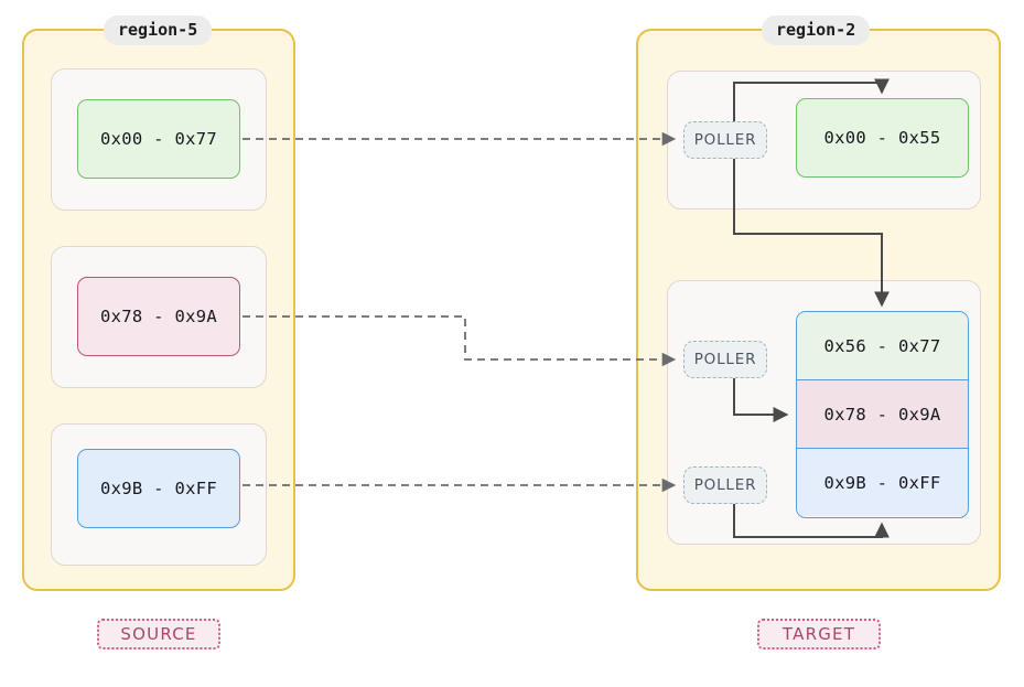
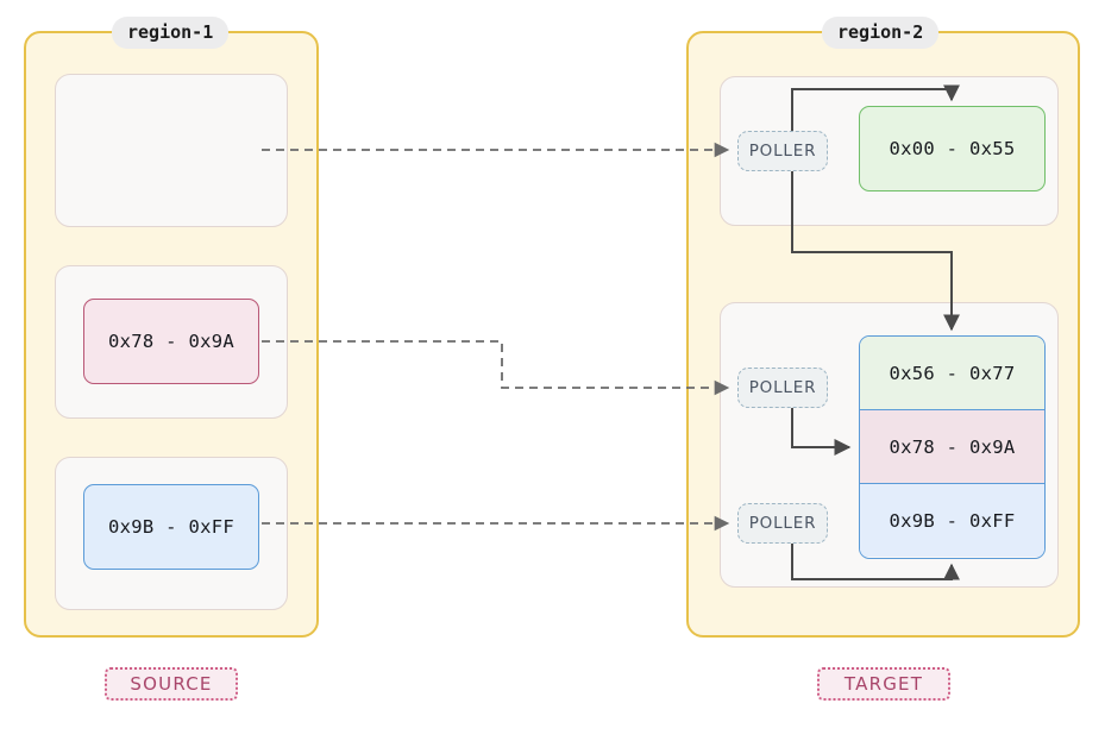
- region-5
+ region-1
- 0x00 - 0x77
  0x78 - 0x9A
  0x9B - 0xFF
  region-2
  POLLER
  0x00 - 0x55
  POLLER
  POLLER
  0x56 - 0x77
  0x78 - 0x9A
  0x9B - 0xFF
  SOURCE
  TARGET
